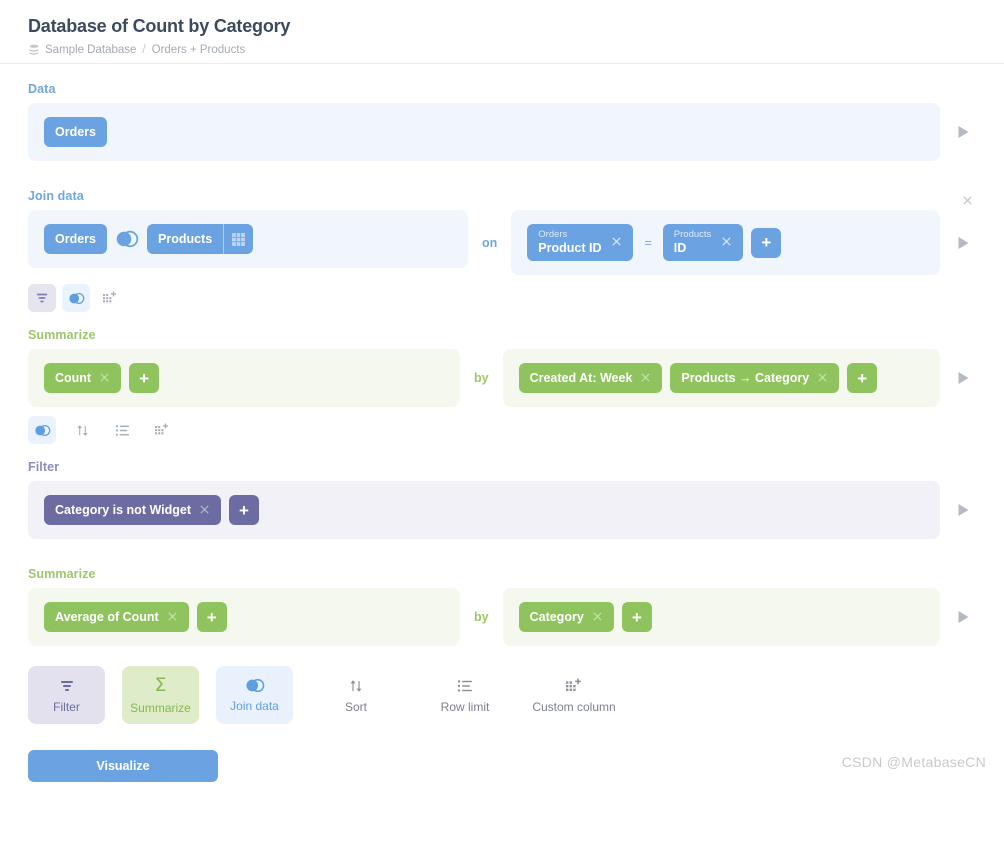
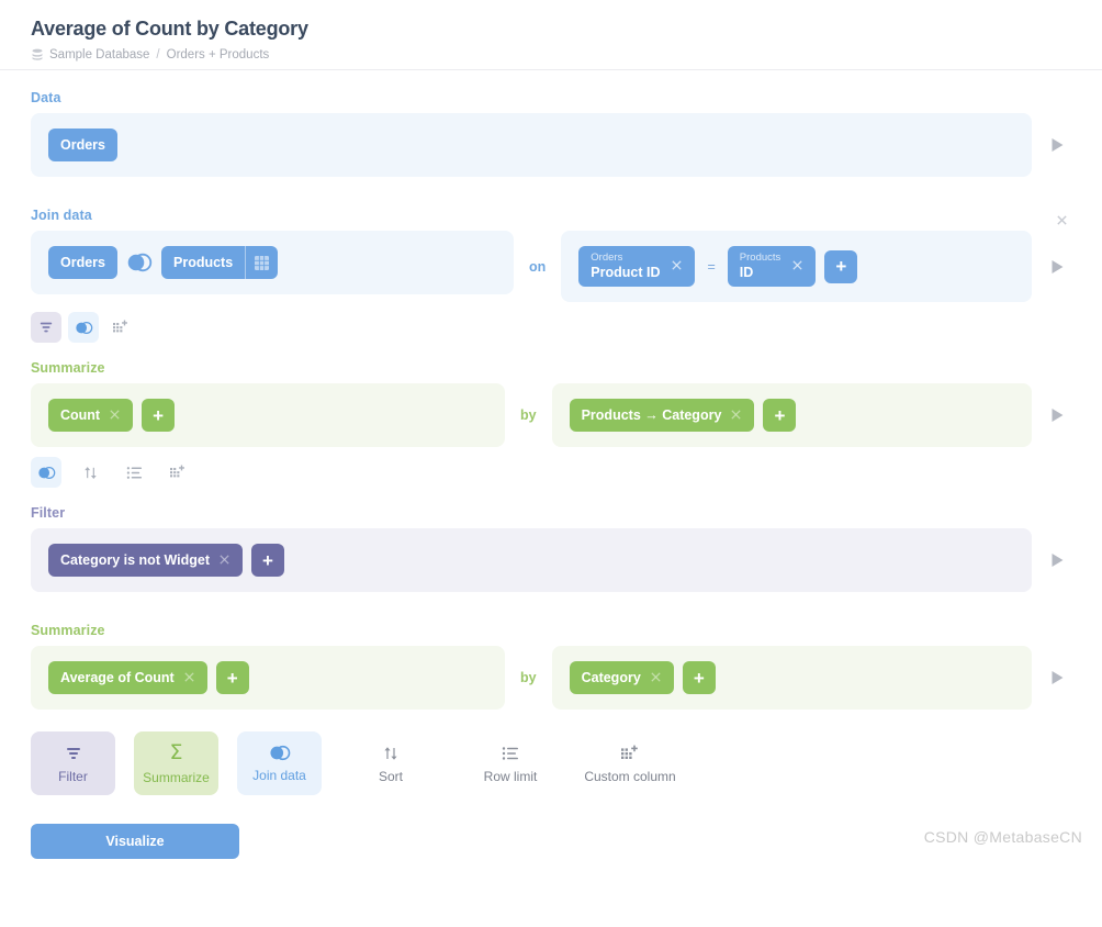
- Database of Count by Category
+ Average of Count by Category
  Sample Database
  /
  Orders + Products
  Data
  Orders
  Join data
  Orders
  Products
  on
  Orders
  Product ID
  =
  Products
  ID
  +
  Summarize
  Count
  +
  by
- Created At: Week
  Products → Category
  +
  Filter
  Category is not Widget
  +
  Summarize
  Average of Count
  +
  by
  Category
  +
  Filter
  Σ
  Summarize
  Join data
  Sort
  Row limit
  Custom column
  Visualize
  CSDN @MetabaseCN
